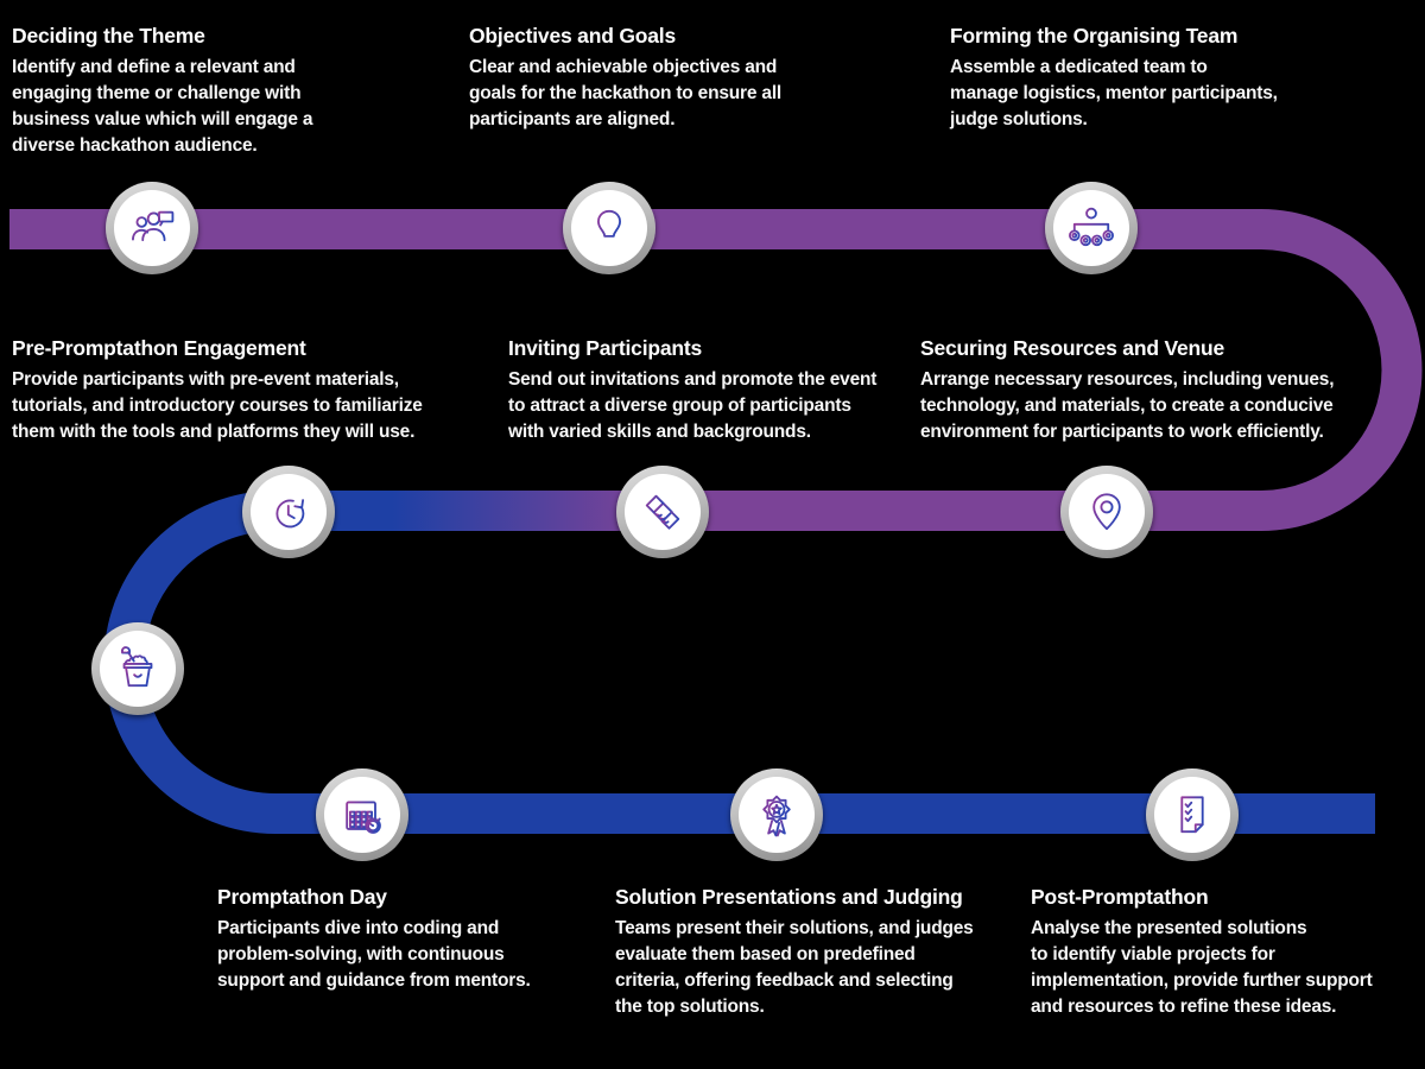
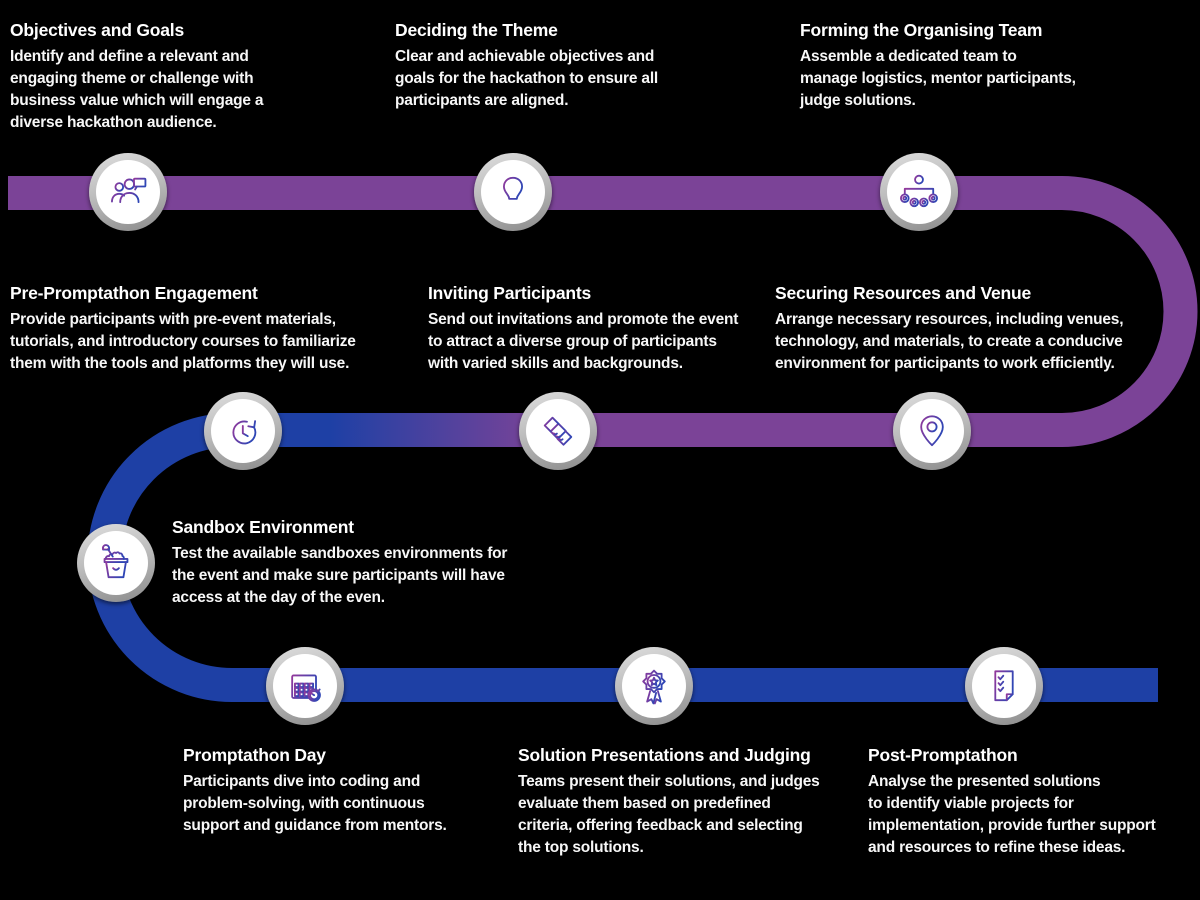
- Deciding the Theme
+ Objectives and Goals
  Identify and define a relevant and
  engaging theme or challenge with
  business value which will engage a
  diverse hackathon audience.
- Objectives and Goals
+ Deciding the Theme
  Clear and achievable objectives and
  goals for the hackathon to ensure all
  participants are aligned.
  Forming the Organising Team
  Assemble a dedicated team to
  manage logistics, mentor participants,
  judge solutions.
  Pre-Promptathon Engagement
  Provide participants with pre-event materials,
  tutorials, and introductory courses to familiarize
  them with the tools and platforms they will use.
  Inviting Participants
  Send out invitations and promote the event
  to attract a diverse group of participants
  with varied skills and backgrounds.
  Securing Resources and Venue
  Arrange necessary resources, including venues,
  technology, and materials, to create a conducive
  environment for participants to work efficiently.
+ Sandbox Environment
+ Test the available sandboxes environments for
+ the event and make sure participants will have
+ access at the day of the even.
  Promptathon Day
  Participants dive into coding and
  problem-solving, with continuous
  support and guidance from mentors.
  Solution Presentations and Judging
  Teams present their solutions, and judges
  evaluate them based on predefined
  criteria, offering feedback and selecting
  the top solutions.
  Post-Promptathon
  Analyse the presented solutions
  to identify viable projects for
  implementation, provide further support
  and resources to refine these ideas.
